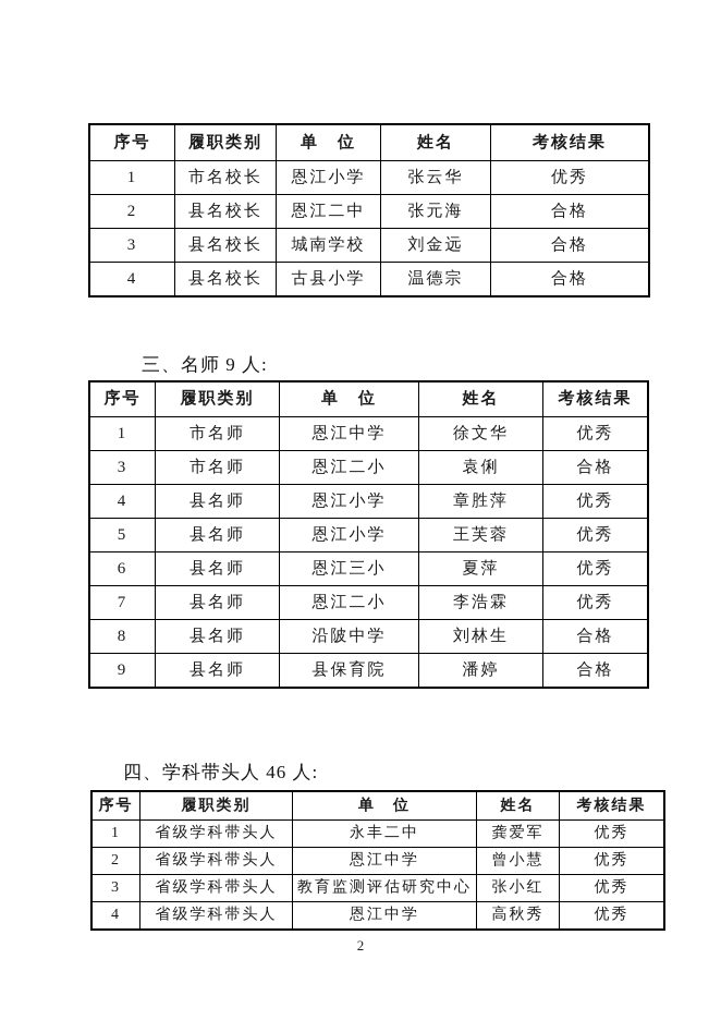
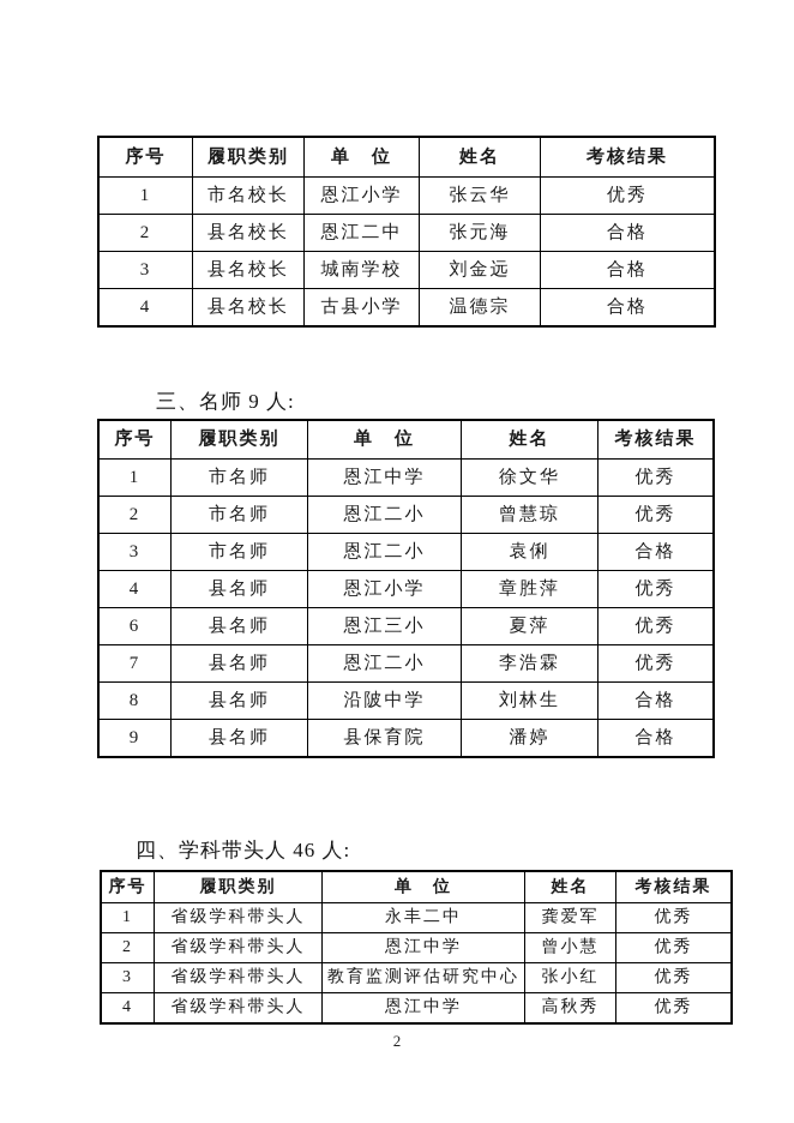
  序号	履职类别	单 位	姓名	考核结果
  1	市名校长	恩江小学	张云华	优秀
  2	县名校长	恩江二中	张元海	合格
  3	县名校长	城南学校	刘金远	合格
  4	县名校长	古县小学	温德宗	合格
  三、名师 9 人:
  序号	履职类别	单 位	姓名	考核结果
  1	市名师	恩江中学	徐文华	优秀
+ 2	市名师	恩江二小	曾慧琼	优秀
  3	市名师	恩江二小	袁俐	合格
  4	县名师	恩江小学	章胜萍	优秀
- 5	县名师	恩江小学	王芙蓉	优秀
  6	县名师	恩江三小	夏萍	优秀
  7	县名师	恩江二小	李浩霖	优秀
  8	县名师	沿陂中学	刘林生	合格
  9	县名师	县保育院	潘婷	合格
  四、学科带头人 46 人:
  序号	履职类别	单 位	姓名	考核结果
  1	省级学科带头人	永丰二中	龚爱军	优秀
  2	省级学科带头人	恩江中学	曾小慧	优秀
  3	省级学科带头人	教育监测评估研究中心	张小红	优秀
  4	省级学科带头人	恩江中学	高秋秀	优秀
  2
